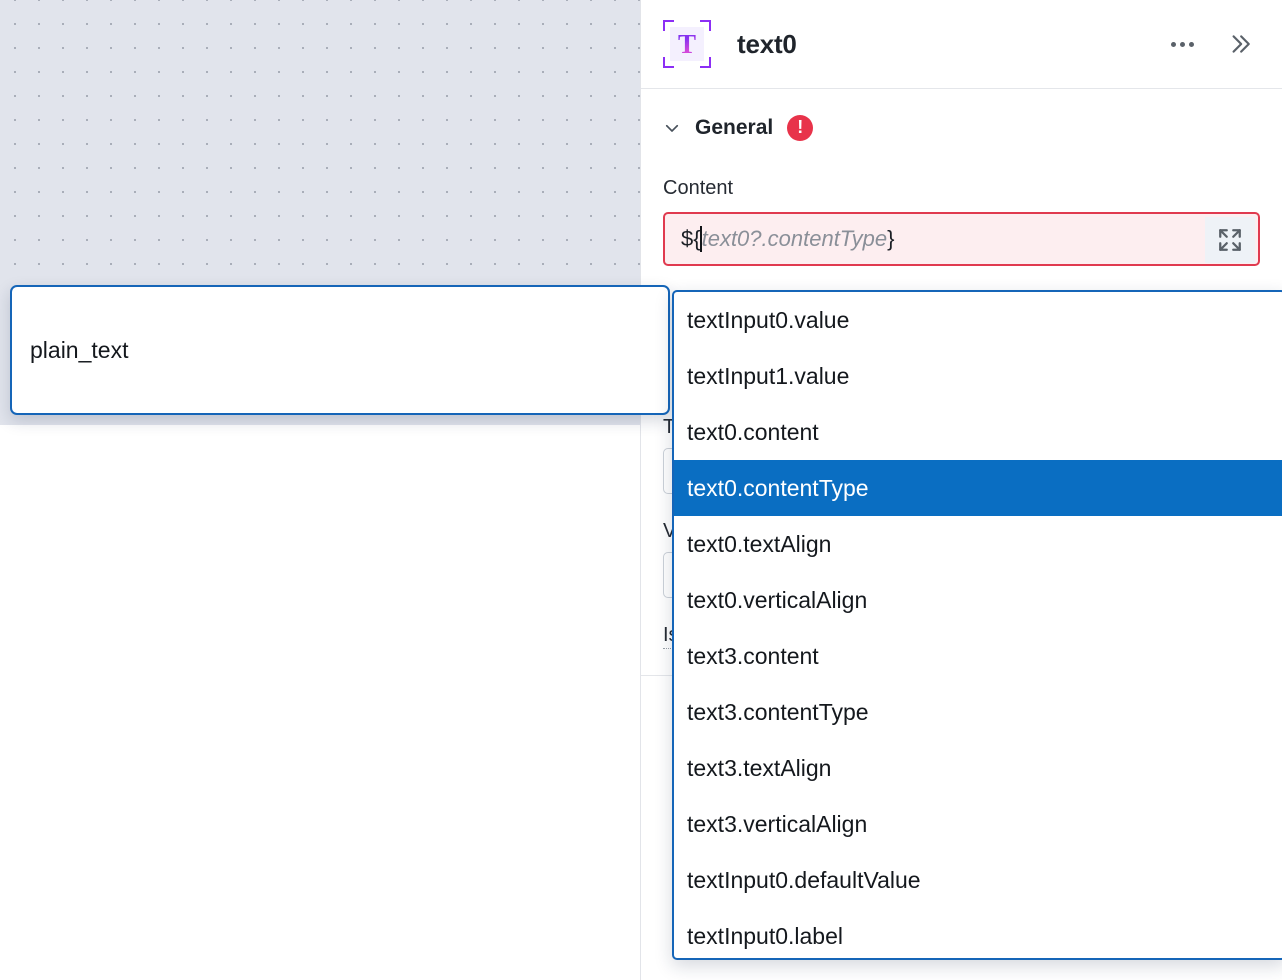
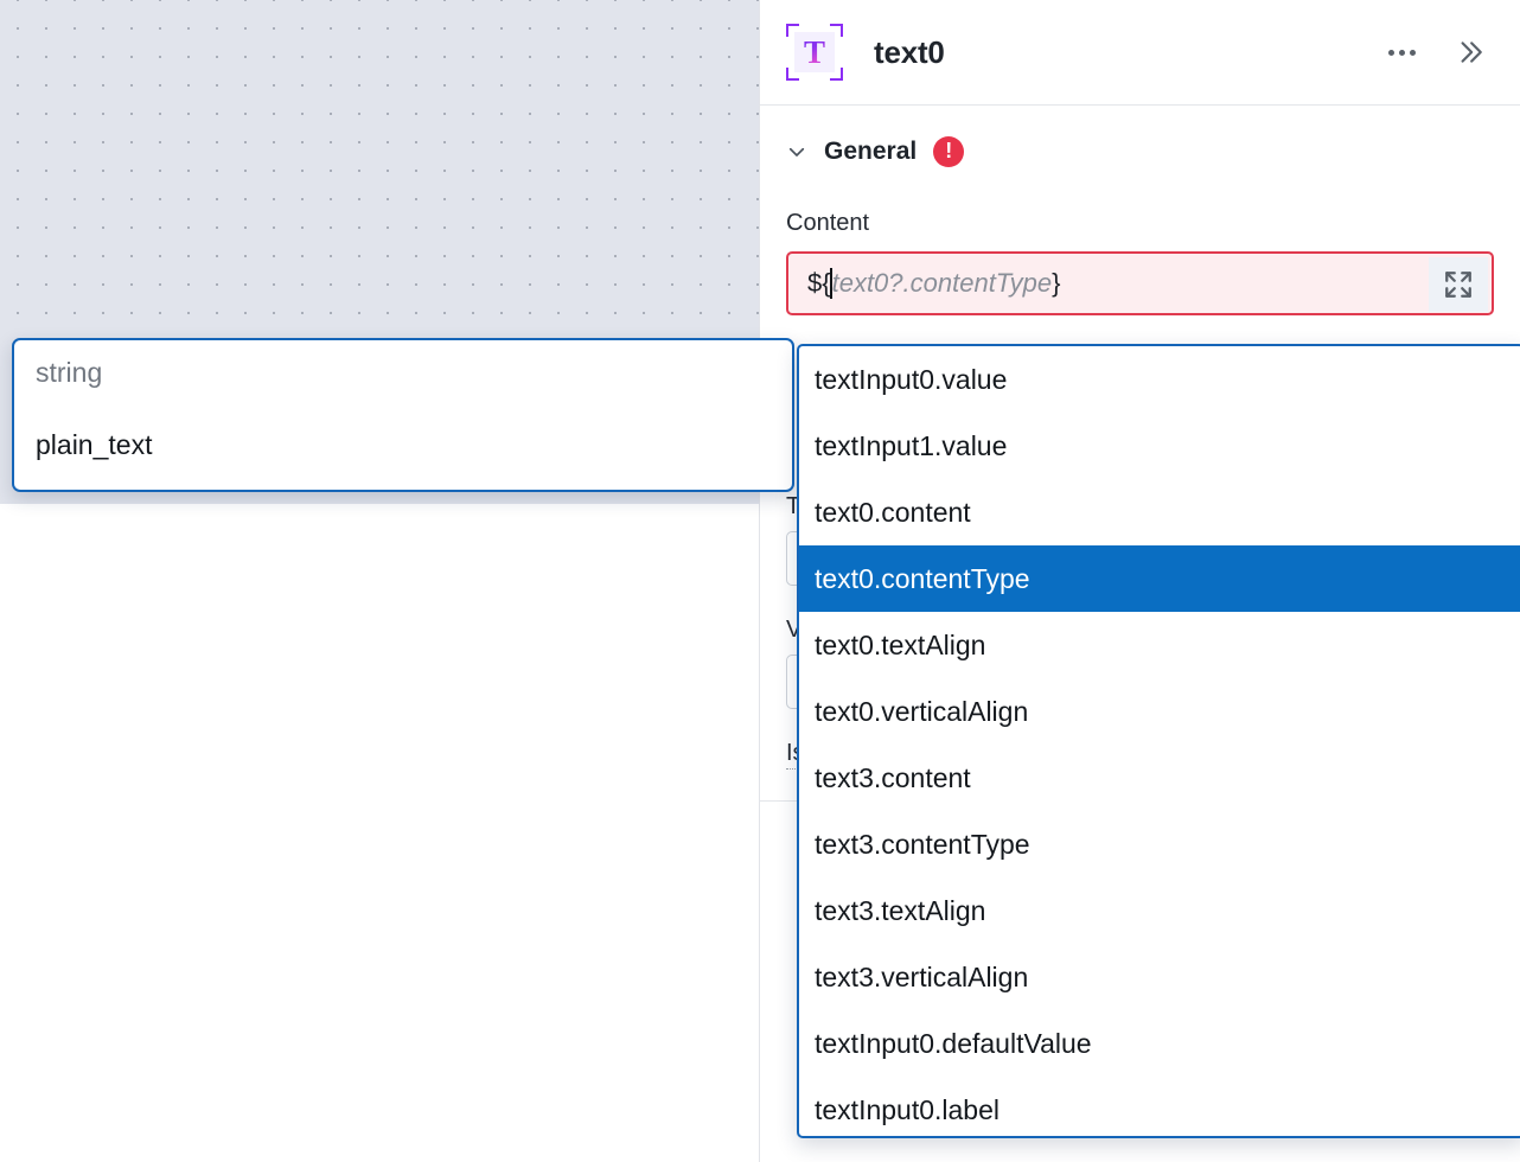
  T
  text0
  General
  !
  Content
  ${
  text0?.contentType
  }
  T
  V
+ string
  plain_text
  textInput0.value
  textInput1.value
  text0.content
  text0.contentType
  text0.textAlign
  text0.verticalAlign
  text3.content
  text3.contentType
  text3.textAlign
  text3.verticalAlign
  textInput0.defaultValue
  textInput0.label
